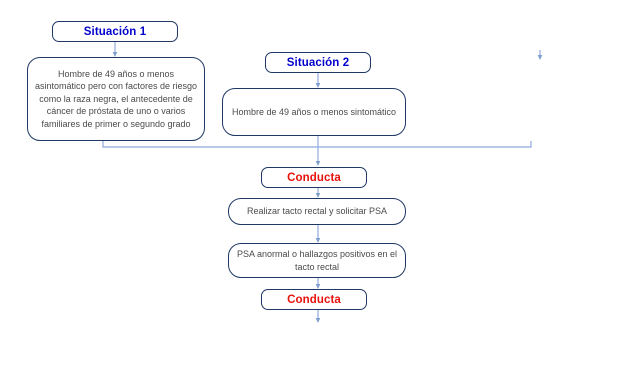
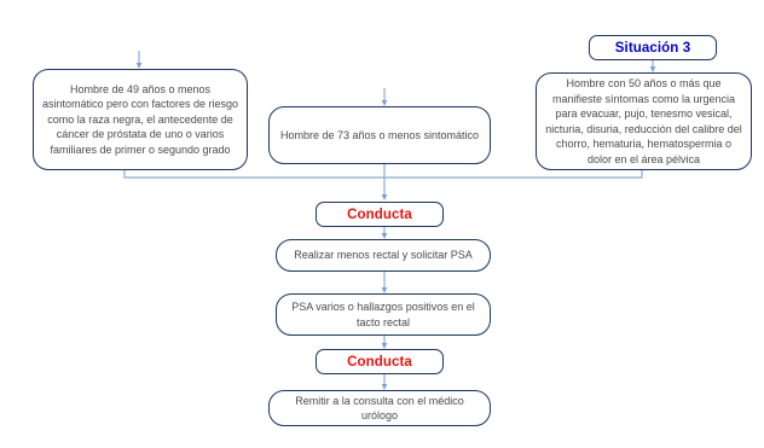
- Situación 1
  Hombre de 49 años o menos asintomático pero con factores de riesgo como la raza negra, el antecedente de cáncer de próstata de uno o varios familiares de primer o segundo grado
- Situación 2
- Hombre de 49 años o menos sintomático
+ Hombre de 73 años o menos sintomático
+ Situación 3
+ Hombre con 50 años o más que manifieste síntomas como la urgencia para evacuar, pujo, tenesmo vesical, nicturia, disuria, reducción del calibre del chorro, hematuria, hematospermia o dolor en el área pélvica
  Conducta
- Realizar tacto rectal y solicitar PSA
+ Realizar menos rectal y solicitar PSA
- PSA anormal o hallazgos positivos en el tacto rectal
+ PSA varios o hallazgos positivos en el tacto rectal
  Conducta
+ Remitir a la consulta con el médico urólogo
